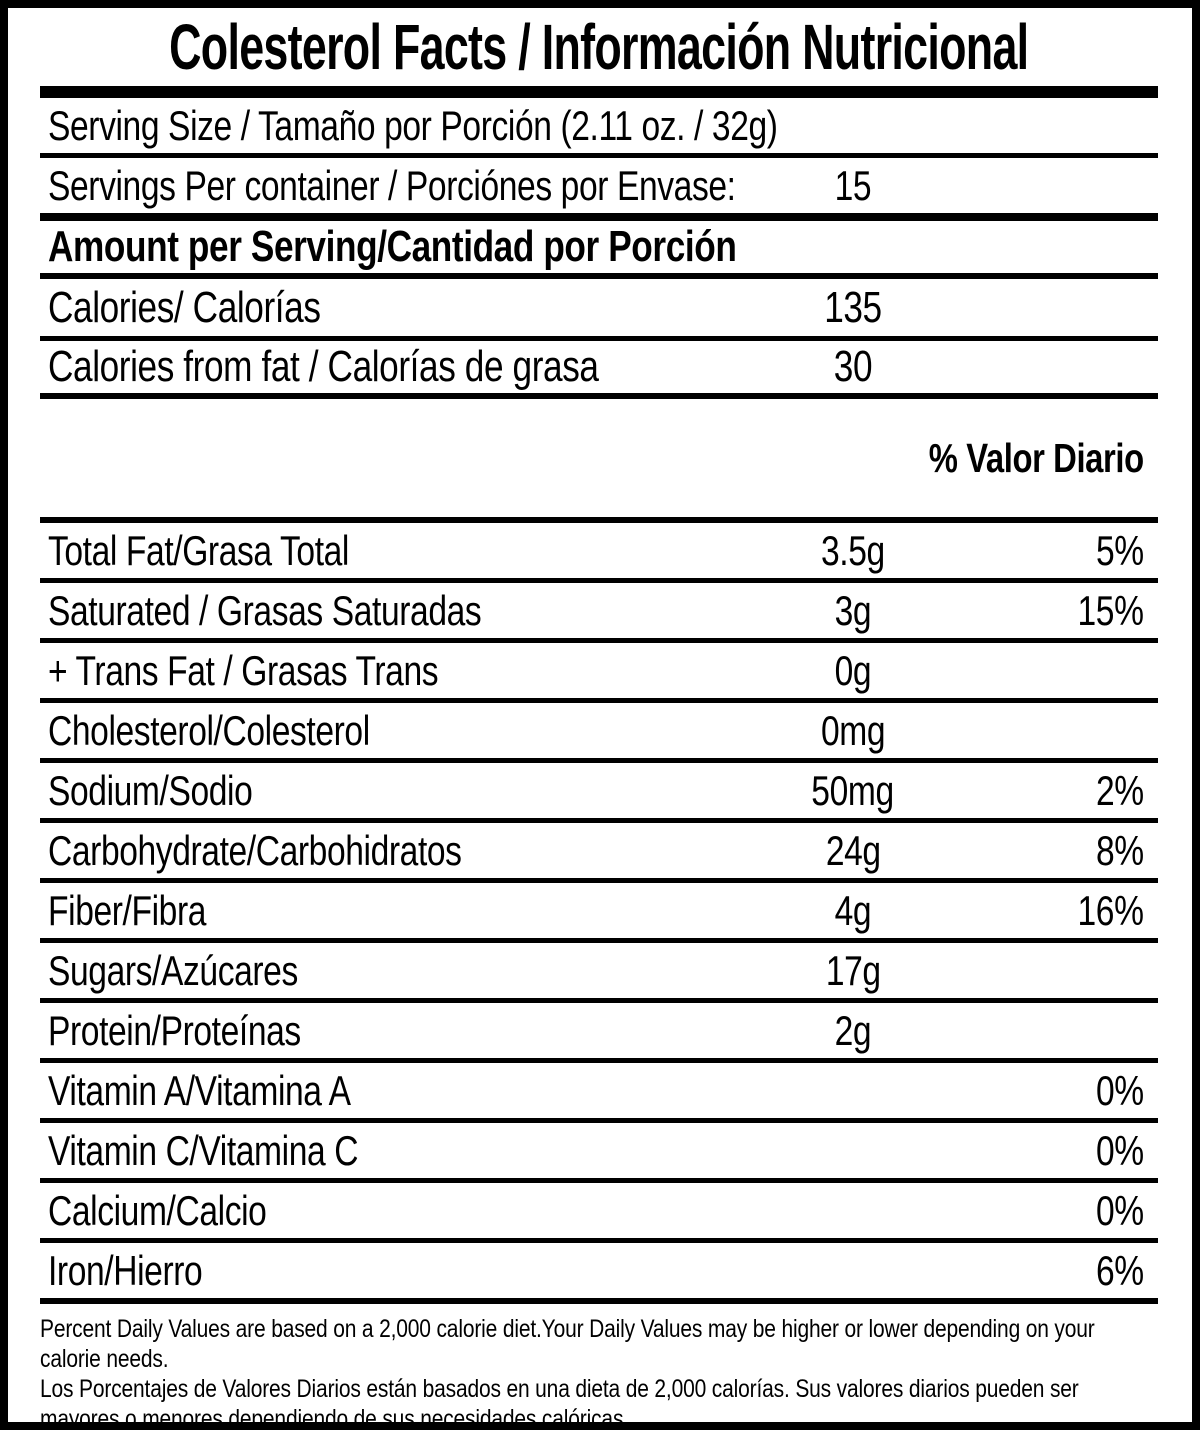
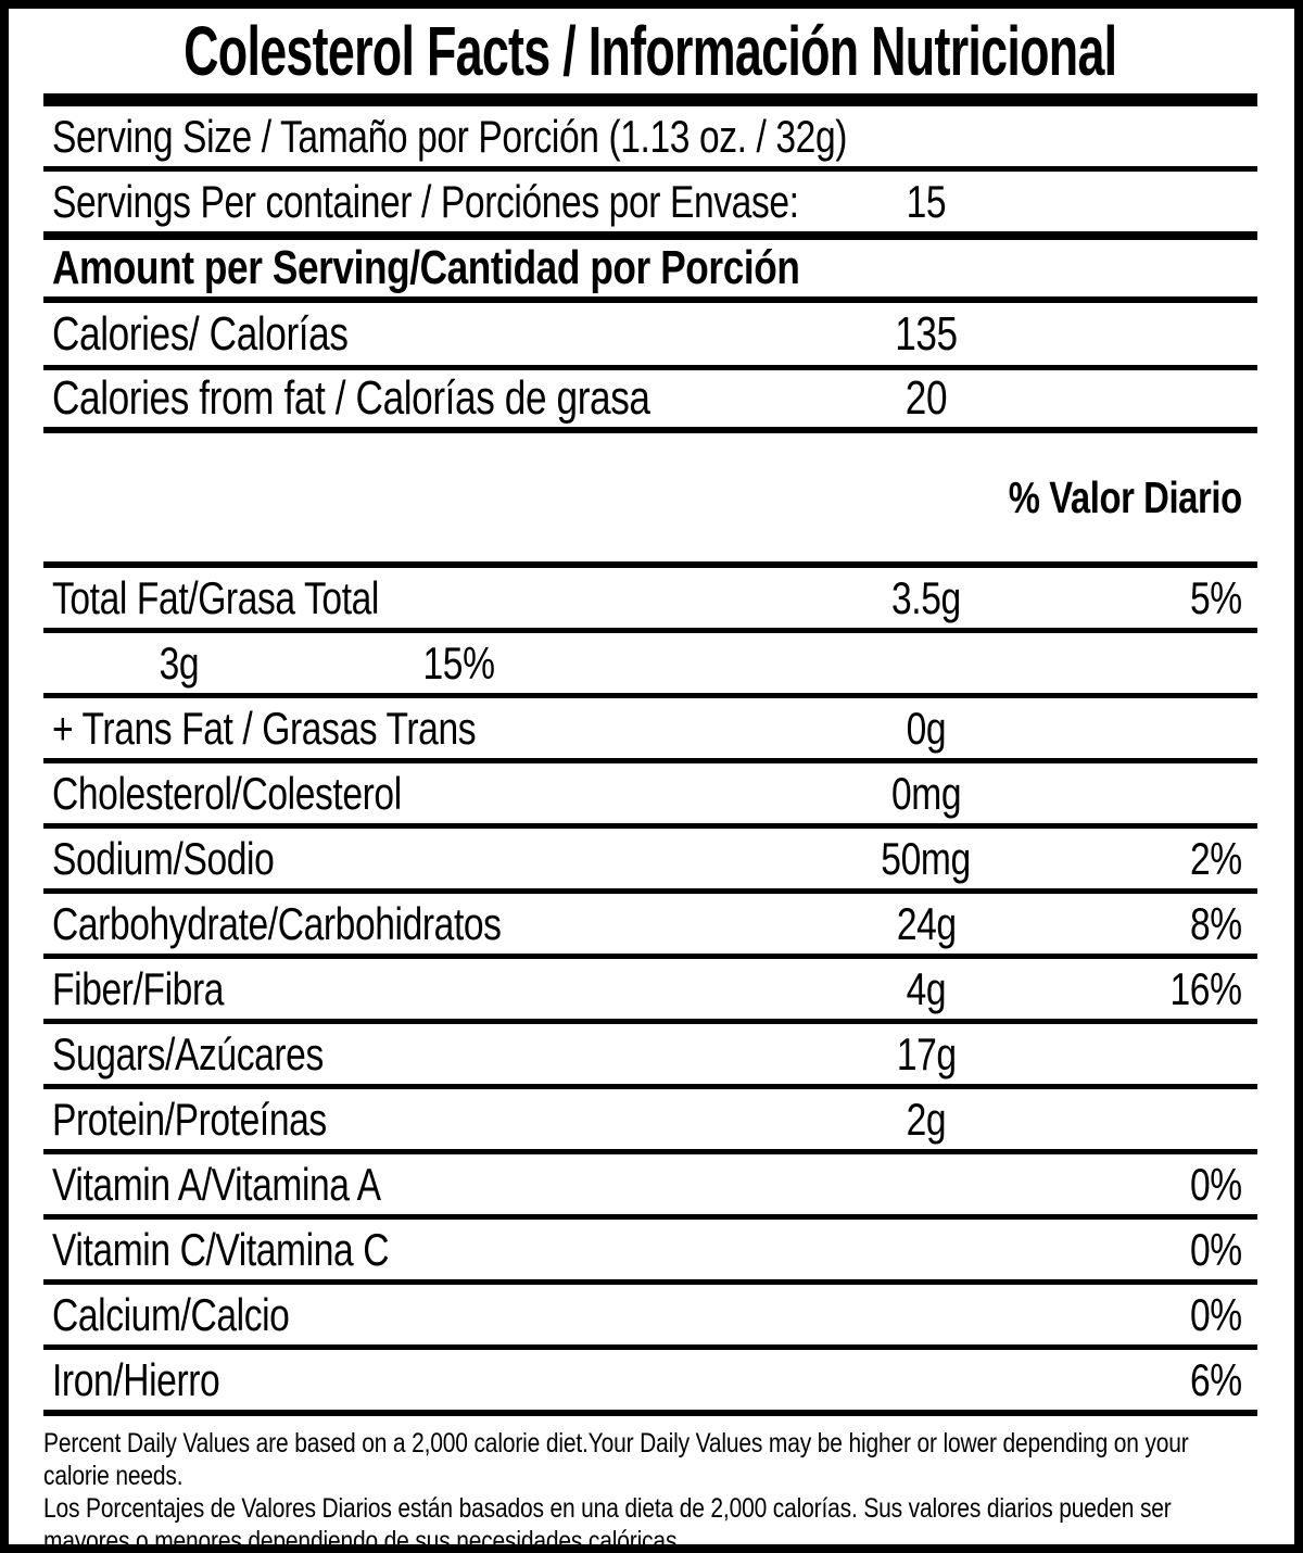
  Colesterol Facts / Información Nutricional
- Serving Size / Tamaño por Porción (2.11 oz. / 32g)
+ Serving Size / Tamaño por Porción (1.13 oz. / 32g)
  Servings Per container / Porciónes por Envase:
  15
  Amount per Serving/Cantidad por Porción
  Calories/ Calorías
  135
  Calories from fat / Calorías de grasa
- 30
+ 20
  % Valor Diario
  Total Fat/Grasa Total
  3.5g
  5%
- Saturated / Grasas Saturadas
  3g
  15%
  + Trans Fat / Grasas Trans
  0g
  Cholesterol/Colesterol
  0mg
  Sodium/Sodio
  50mg
  2%
  Carbohydrate/Carbohidratos
  24g
  8%
  Fiber/Fibra
  4g
  16%
  Sugars/Azúcares
  17g
  Protein/Proteínas
  2g
  Vitamin A/Vitamina A
  0%
  Vitamin C/Vitamina C
  0%
  Calcium/Calcio
  0%
  Iron/Hierro
  6%
  Percent Daily Values are based on a 2,000 calorie diet.Your Daily Values may be higher or lower depending on your calorie needs.
  Los Porcentajes de Valores Diarios están basados en una dieta de 2,000 calorías. Sus valores diarios pueden ser mayores o menores dependiendo de sus necesidades calóricas
